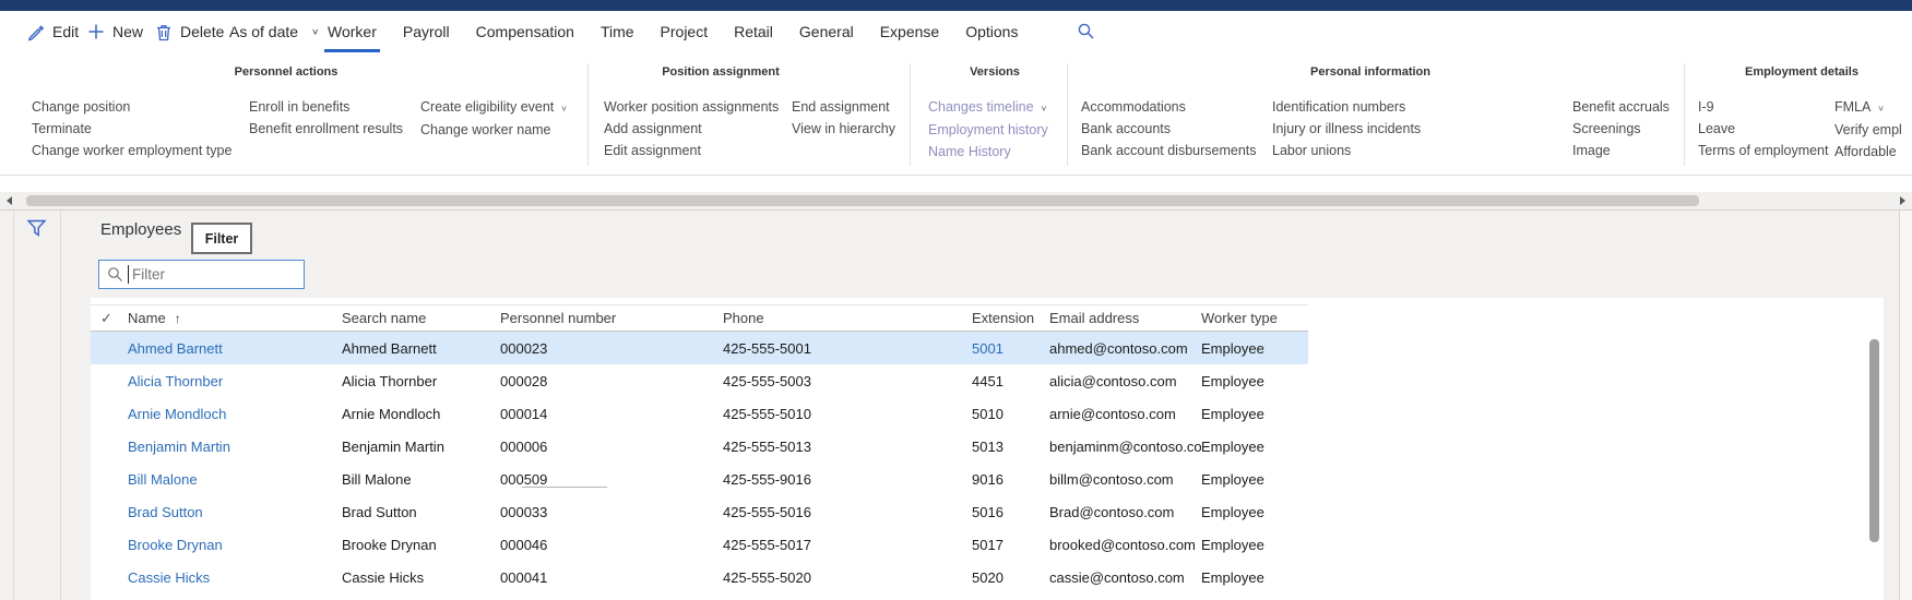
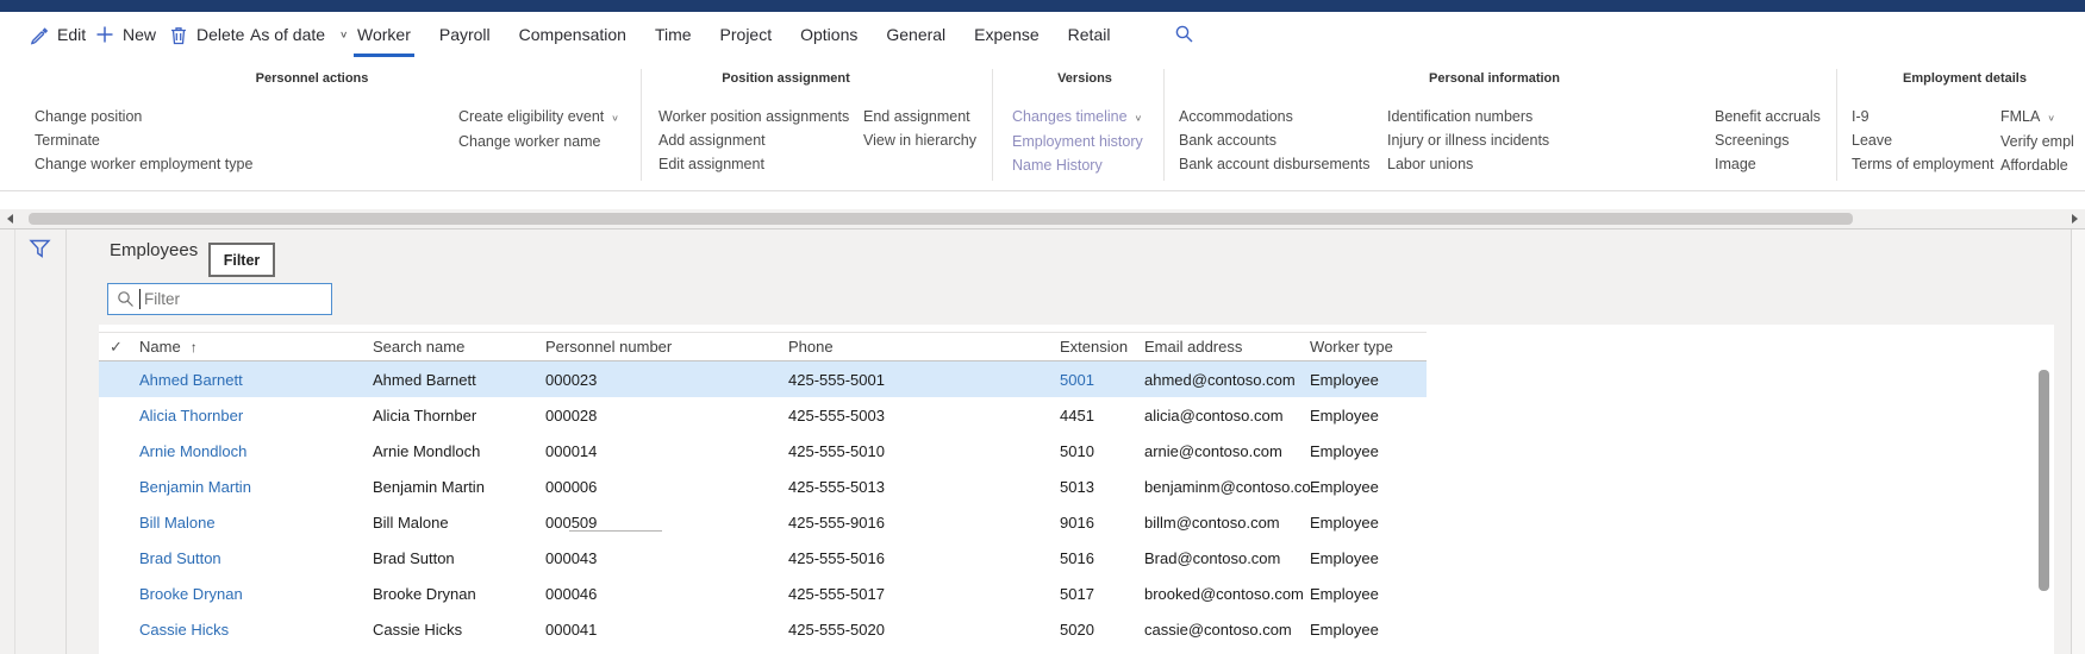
  Edit
  New
  Delete
  As of date
  ∨
  Worker
  Payroll
  Compensation
  Time
  Project
- Retail
+ Options
  General
  Expense
- Options
+ Retail
  Personnel actions
  Change position
  Terminate
  Change worker employment type
- Enroll in benefits
- Benefit enrollment results
  Create eligibility event ∨
  Change worker name
  Position assignment
  Worker position assignments
  Add assignment
  Edit assignment
  End assignment
  View in hierarchy
  Versions
  Changes timeline ∨
  Employment history
  Name History
  Personal information
  Accommodations
  Bank accounts
  Bank account disbursements
  Identification numbers
  Injury or illness incidents
  Labor unions
  Benefit accruals
  Screenings
  Image
  Employment details
  I-9
  Leave
  Terms of employment
  FMLA ∨
  Verify empl
  Affordable
  Employees
  Filter
  Filter
  ✓
  Name ↑
  Search name
  Personnel number
  Phone
  Extension
  Email address
  Worker type
  Ahmed Barnett
  Ahmed Barnett
  000023
  425-555-5001
  5001
  ahmed@contoso.com
  Employee
  Alicia Thornber
  Alicia Thornber
  000028
  425-555-5003
  4451
  alicia@contoso.com
  Employee
  Arnie Mondloch
  Arnie Mondloch
  000014
  425-555-5010
  5010
  arnie@contoso.com
  Employee
  Benjamin Martin
  Benjamin Martin
  000006
  425-555-5013
  5013
  benjaminm@contoso.co
  Employee
  Bill Malone
  Bill Malone
  000509
  425-555-9016
  9016
  billm@contoso.com
  Employee
  Brad Sutton
  Brad Sutton
- 000033
+ 000043
  425-555-5016
  5016
  Brad@contoso.com
  Employee
  Brooke Drynan
  Brooke Drynan
  000046
  425-555-5017
  5017
  brooked@contoso.com
  Employee
  Cassie Hicks
  Cassie Hicks
  000041
  425-555-5020
  5020
  cassie@contoso.com
  Employee
